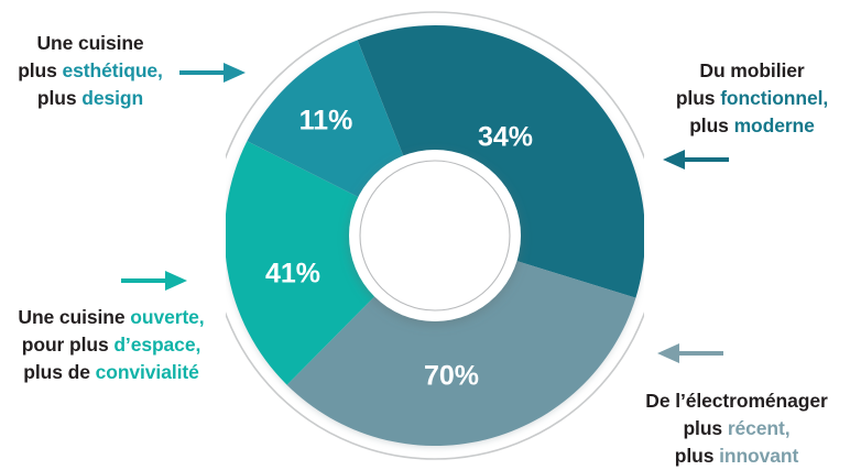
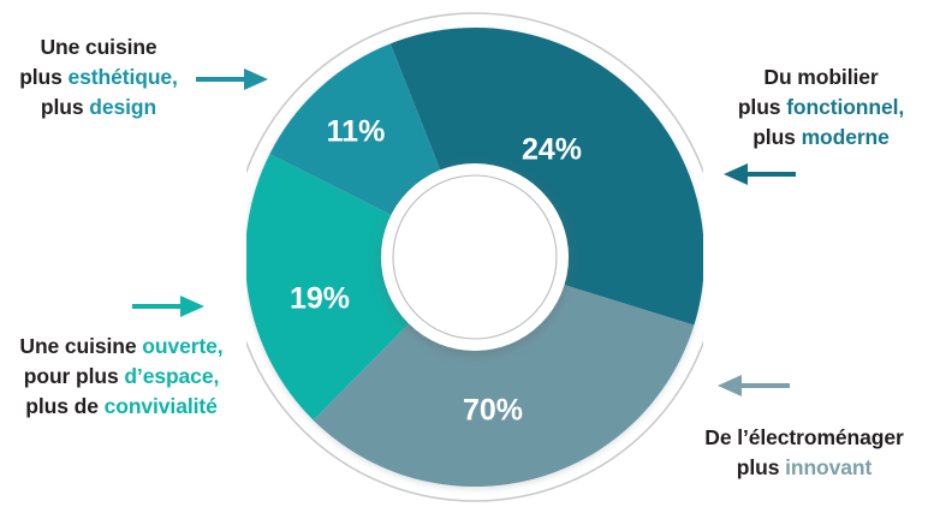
- 34%
+ 24%
  70%
- 41%
+ 19%
  11%
  Une cuisine
  plus esthétique,
  plus design
  Du mobilier
  plus fonctionnel,
  plus moderne
  Une cuisine ouverte,
  pour plus d’espace,
  plus de convivialité
  De l’électroménager
- plus récent,
  plus innovant
